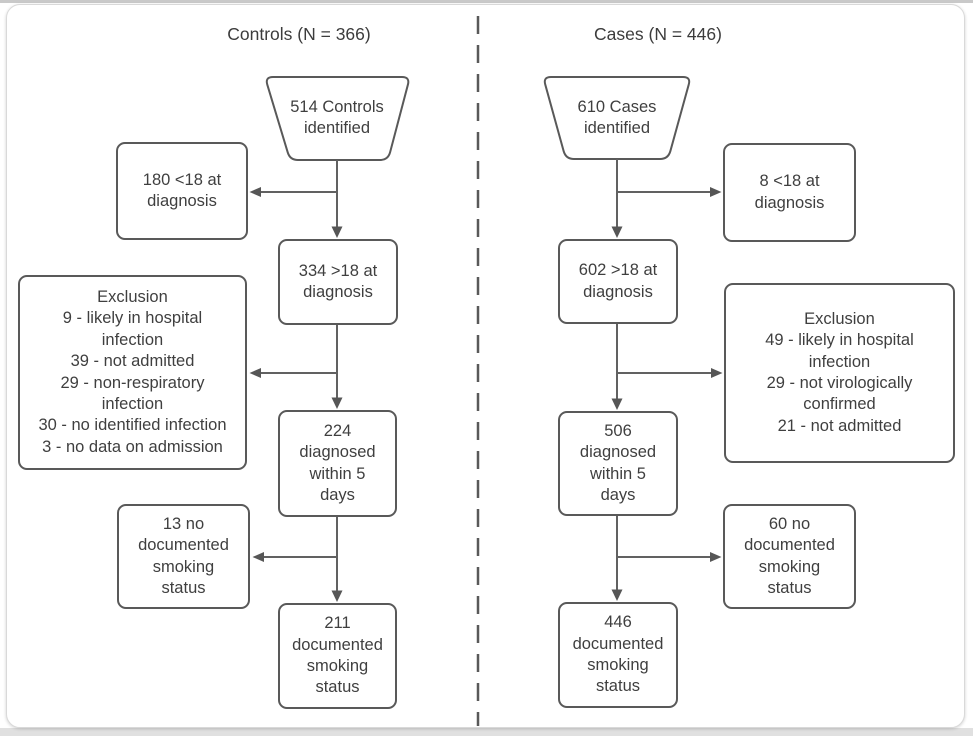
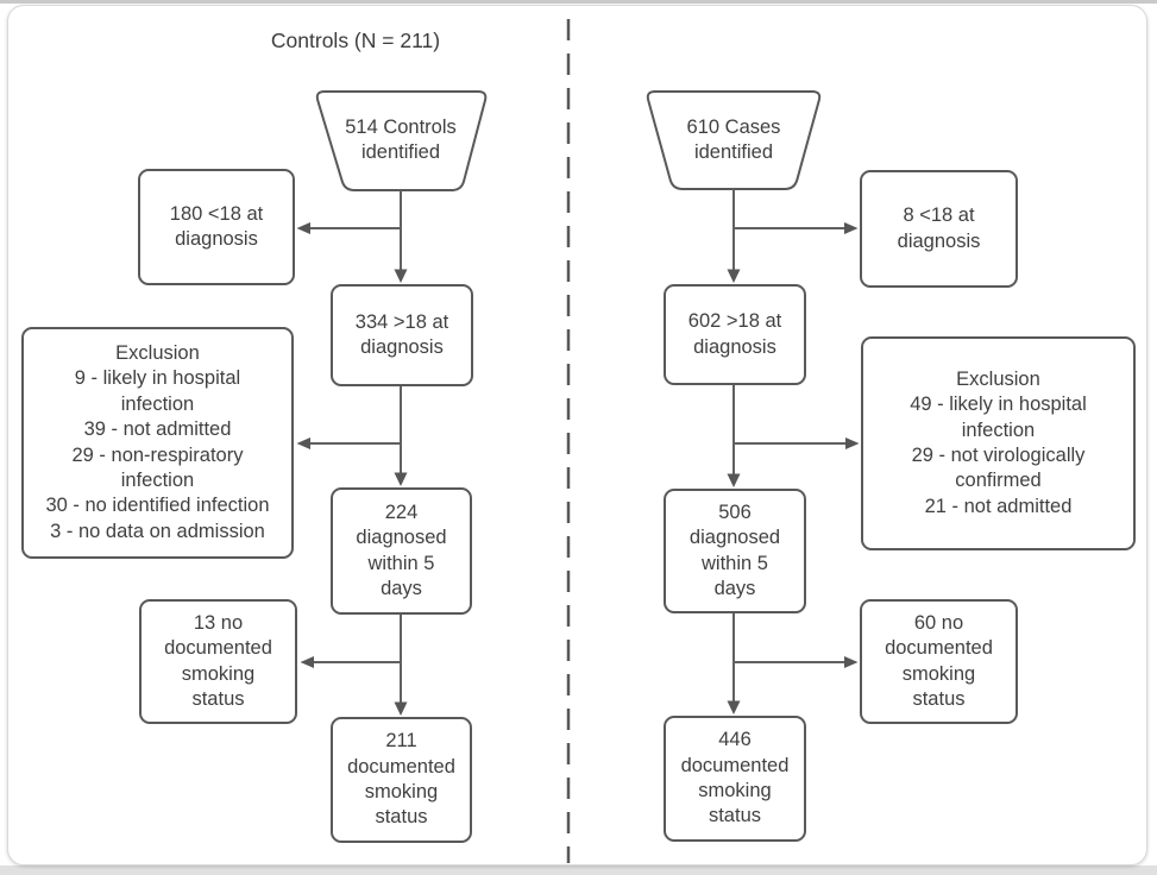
- Controls (N = 366)
+ Controls (N = 211)
- Cases (N = 446)
  514 Controls
  identified
  180 <18 at
  diagnosis
  334 >18 at
  diagnosis
  Exclusion
  9 - likely in hospital
  infection
  39 - not admitted
  29 - non-respiratory
  infection
  30 - no identified infection
  3 - no data on admission
  224
  diagnosed
  within 5
  days
  13 no
  documented
  smoking
  status
  211
  documented
  smoking
  status
  610 Cases
  identified
  8 <18 at
  diagnosis
  602 >18 at
  diagnosis
  Exclusion
  49 - likely in hospital
  infection
  29 - not virologically
  confirmed
  21 - not admitted
  506
  diagnosed
  within 5
  days
  60 no
  documented
  smoking
  status
  446
  documented
  smoking
  status
